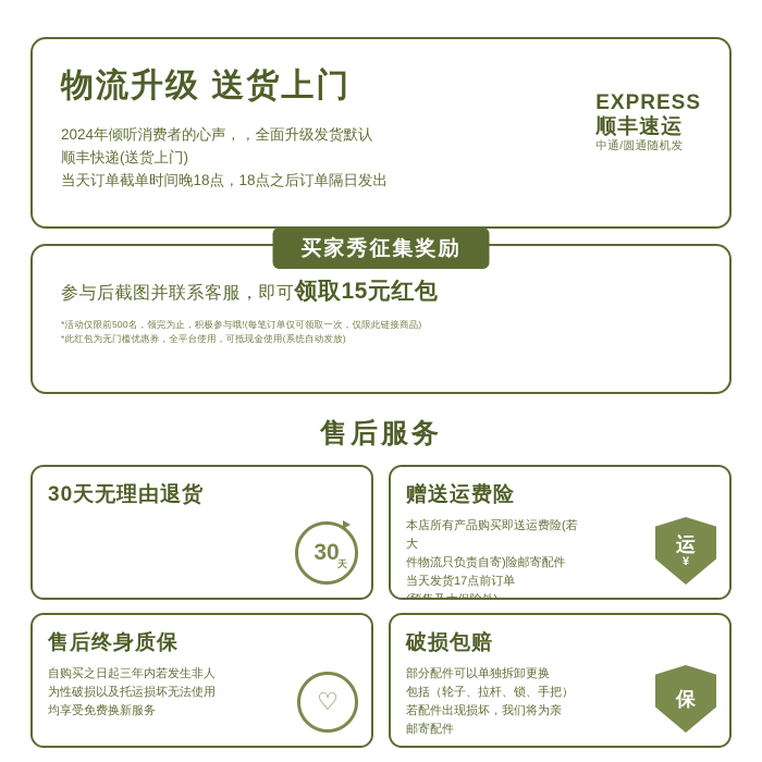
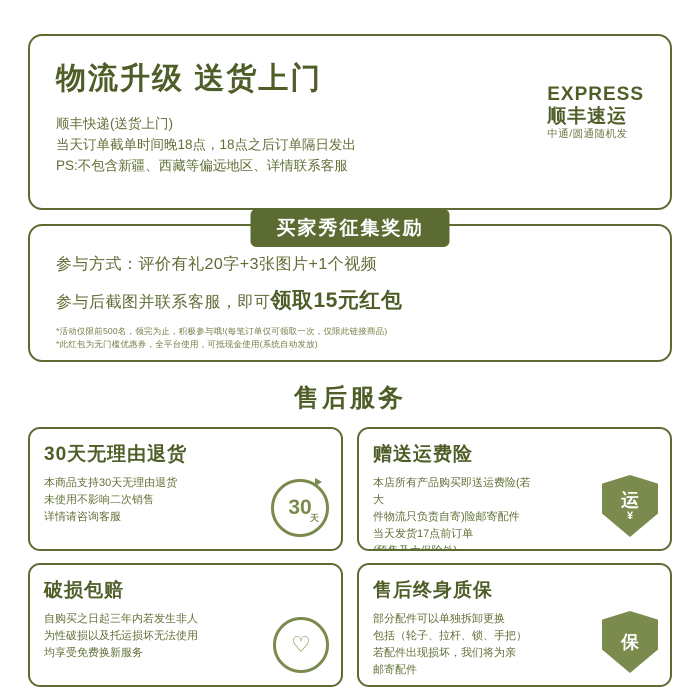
  物流升级 送货上门
- 2024年倾听消费者的心声，，全面升级发货默认
  顺丰快递(送货上门)
  当天订单截单时间晚18点，18点之后订单隔日发出
+ PS:不包含新疆、西藏等偏远地区、详情联系客服
  EXPRESS
  顺丰速运
  中通/圆通随机发
  买家秀征集奖励
+ 参与方式：评价有礼20字+3张图片+1个视频
  参与后截图并联系客服，即可领取15元红包
  *活动仅限前500名，领完为止，积极参与哦!(每笔订单仅可领取一次，仅限此链接商品)
  *此红包为无门槛优惠券，全平台使用，可抵现金使用(系统自动发放)
  售后服务
  30天无理由退货
+ 本商品支持30天无理由退货
+ 未使用不影响二次销售
+ 详情请咨询客服
  30
  天
  赠送运费险
  本店所有产品购买即送运费险(若大
  件物流只负责自寄)险邮寄配件
  当天发货17点前订单
  运
  ¥
- 售后终身质保
+ 破损包赔
  自购买之日起三年内若发生非人
  为性破损以及托运损坏无法使用
  均享受免费换新服务
  ♡
- 破损包赔
+ 售后终身质保
  部分配件可以单独拆卸更换
  包括（轮子、拉杆、锁、手把）
  若配件出现损坏，我们将为亲
  邮寄配件
  保
